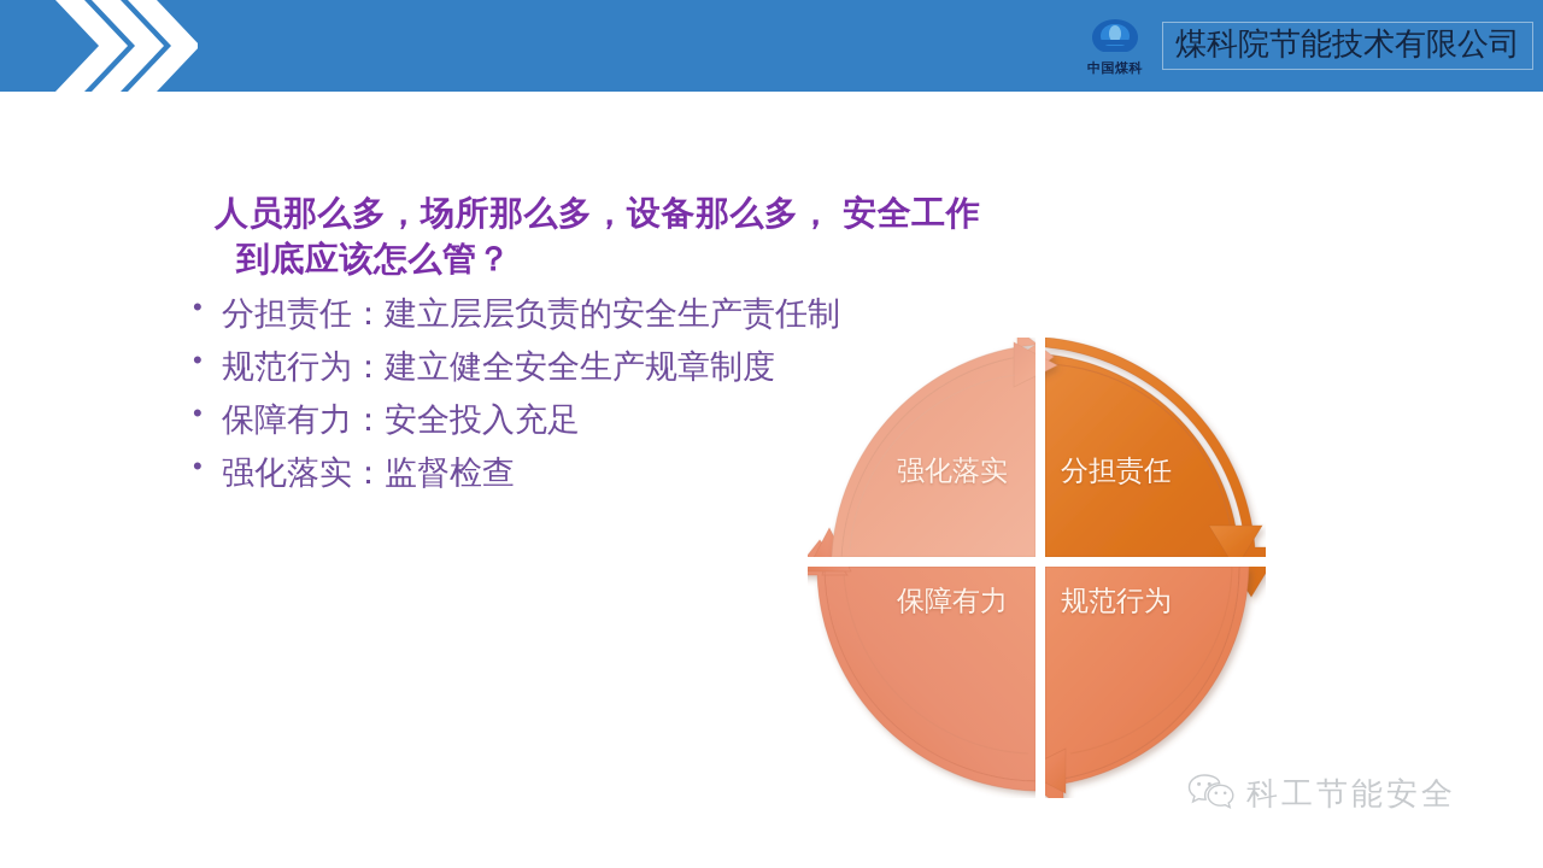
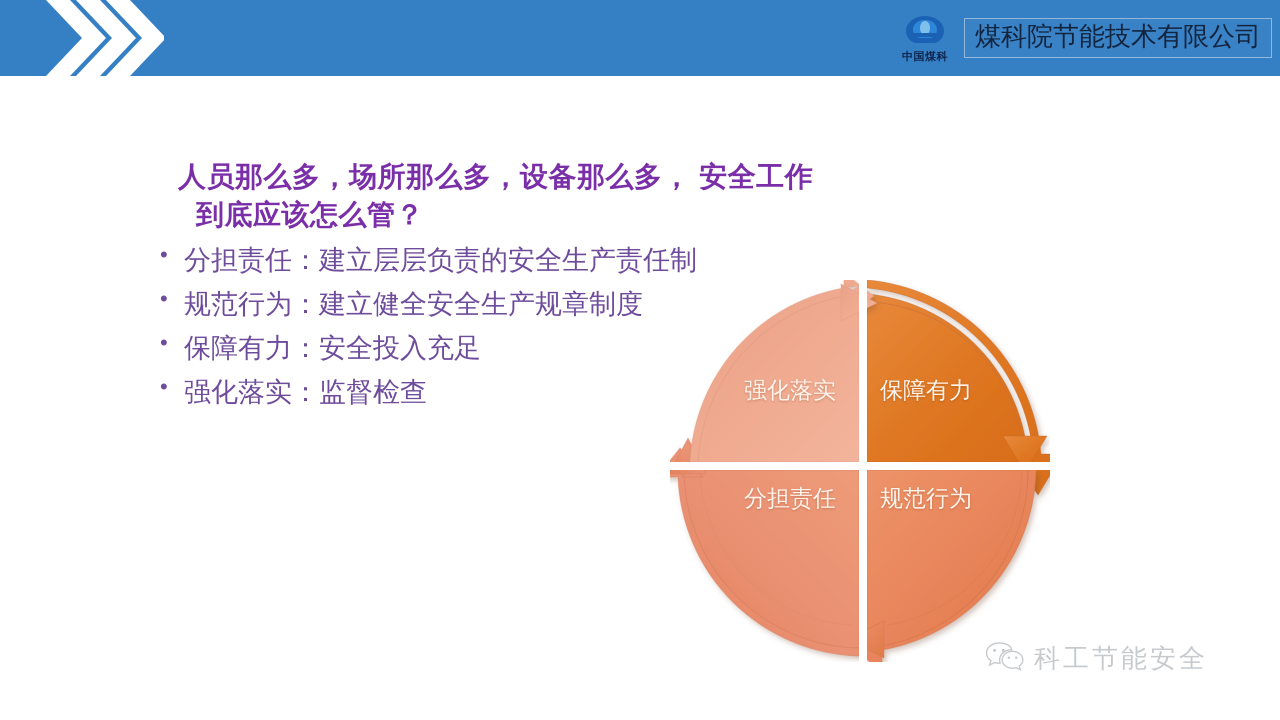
  中国煤科
  煤科院节能技术有限公司
  人员那么多，场所那么多，设备那么多， 安全工作
  到底应该怎么管？
  分担责任：建立层层负责的安全生产责任制
  规范行为：建立健全安全生产规章制度
  保障有力：安全投入充足
  强化落实：监督检查
- 分担责任
+ 保障有力
  规范行为
- 保障有力
+ 分担责任
  强化落实
  科工节能安全
